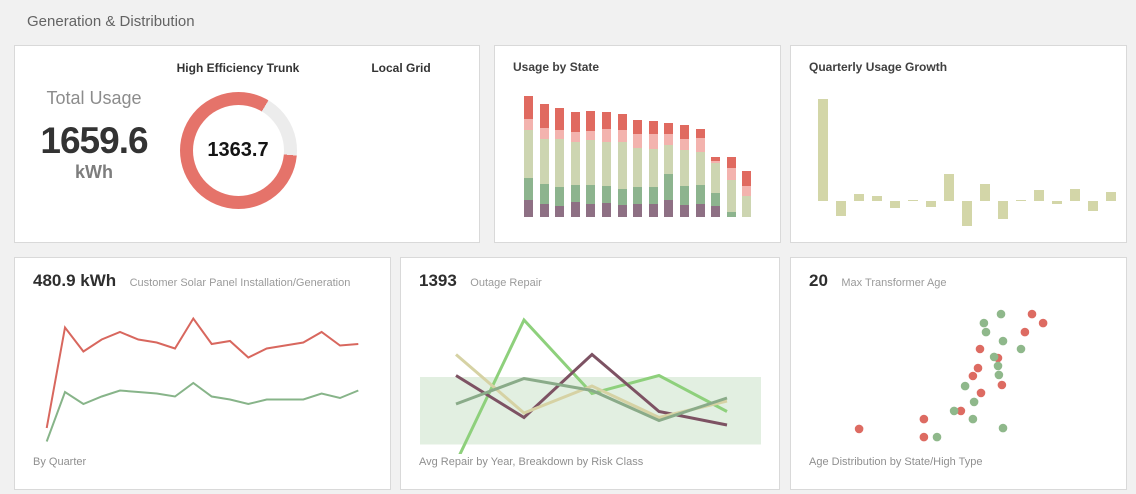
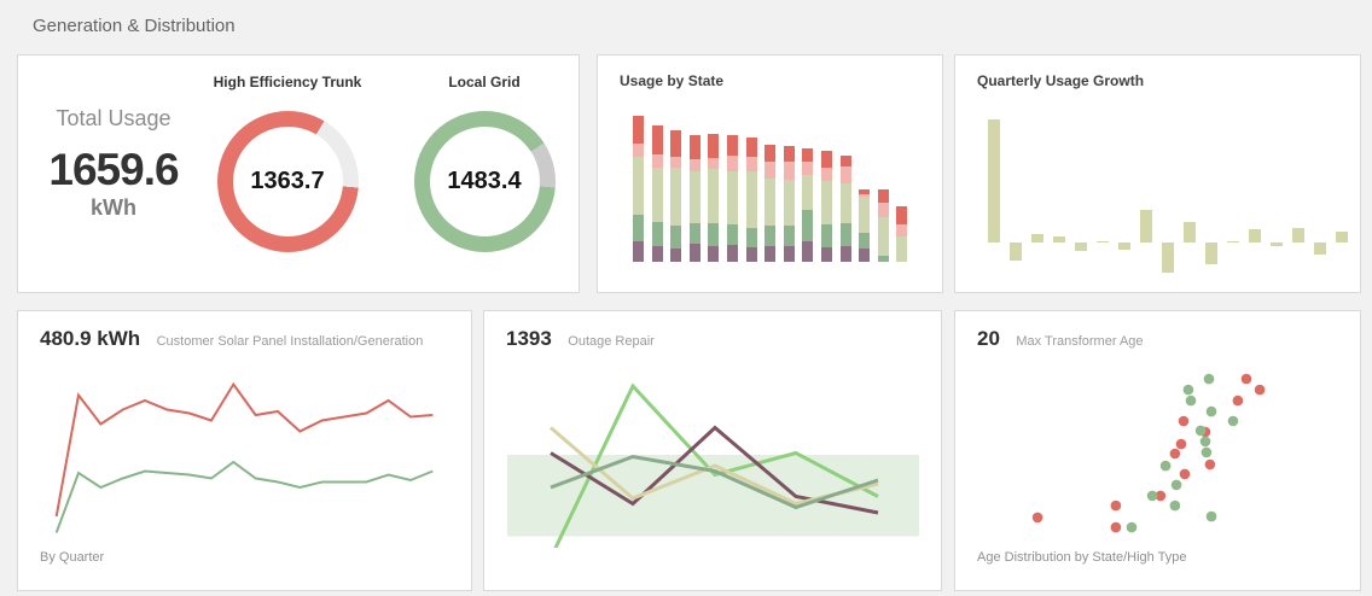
  Generation & Distribution
  Total Usage
  1659.6
  kWh
  High Efficiency Trunk
  1363.7
  Local Grid
+ 1483.4
  Usage by State
  Quarterly Usage Growth
  480.9 kWh Customer Solar Panel Installation/Generation
  By Quarter
  1393 Outage Repair
- Avg Repair by Year, Breakdown by Risk Class
  20 Max Transformer Age
  Age Distribution by State/High Type
